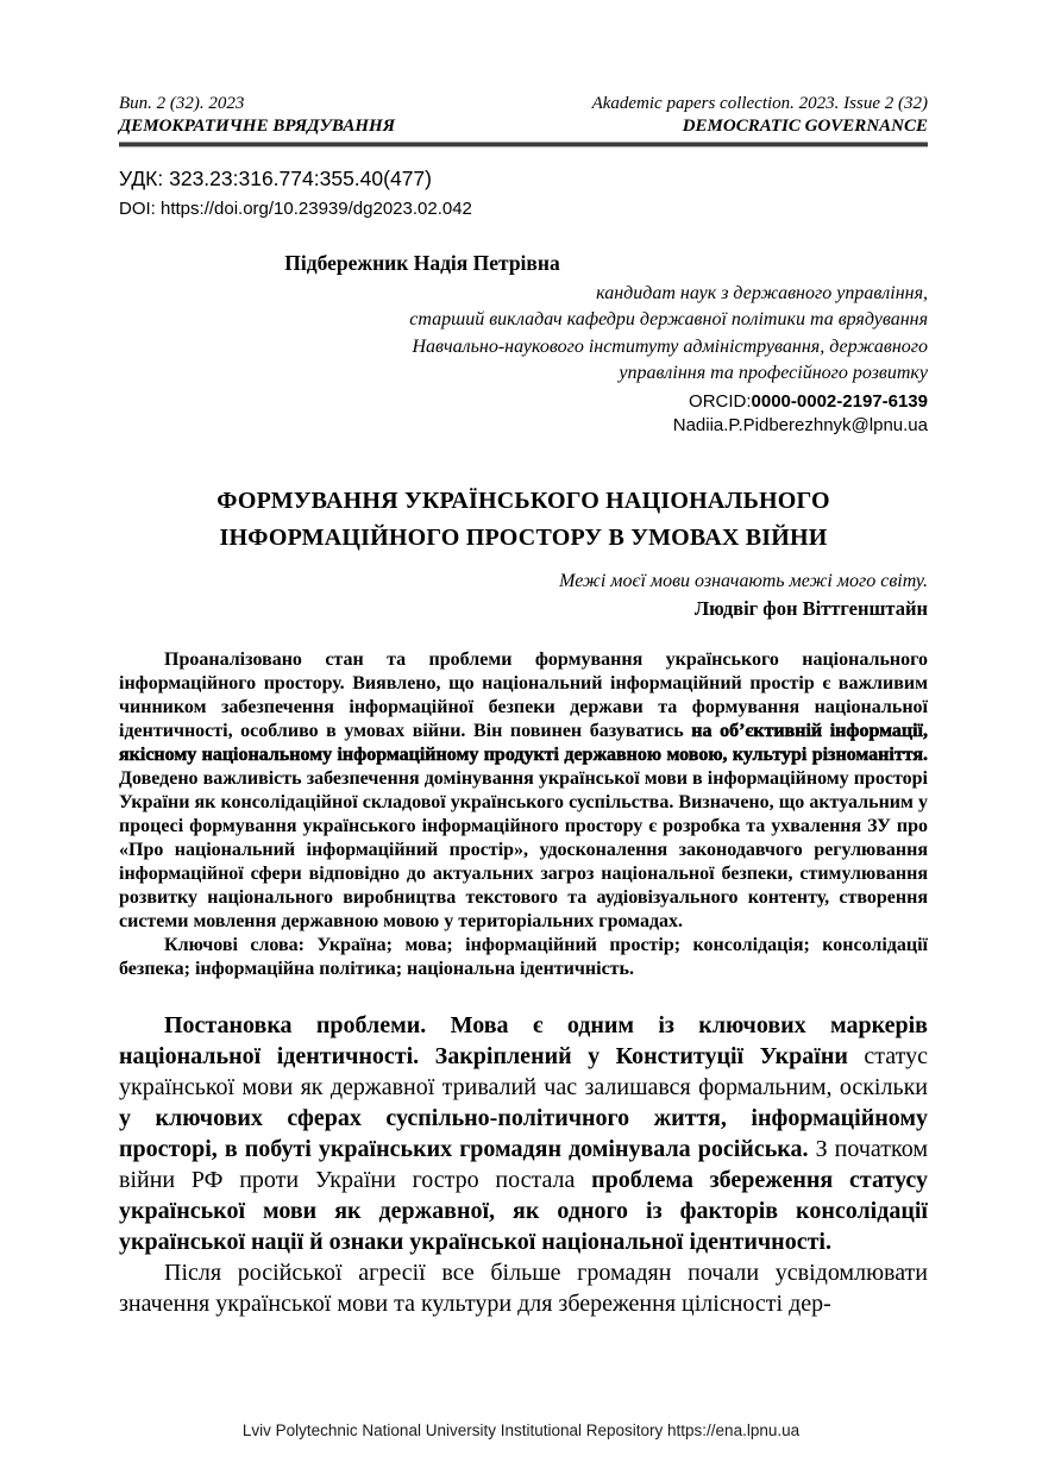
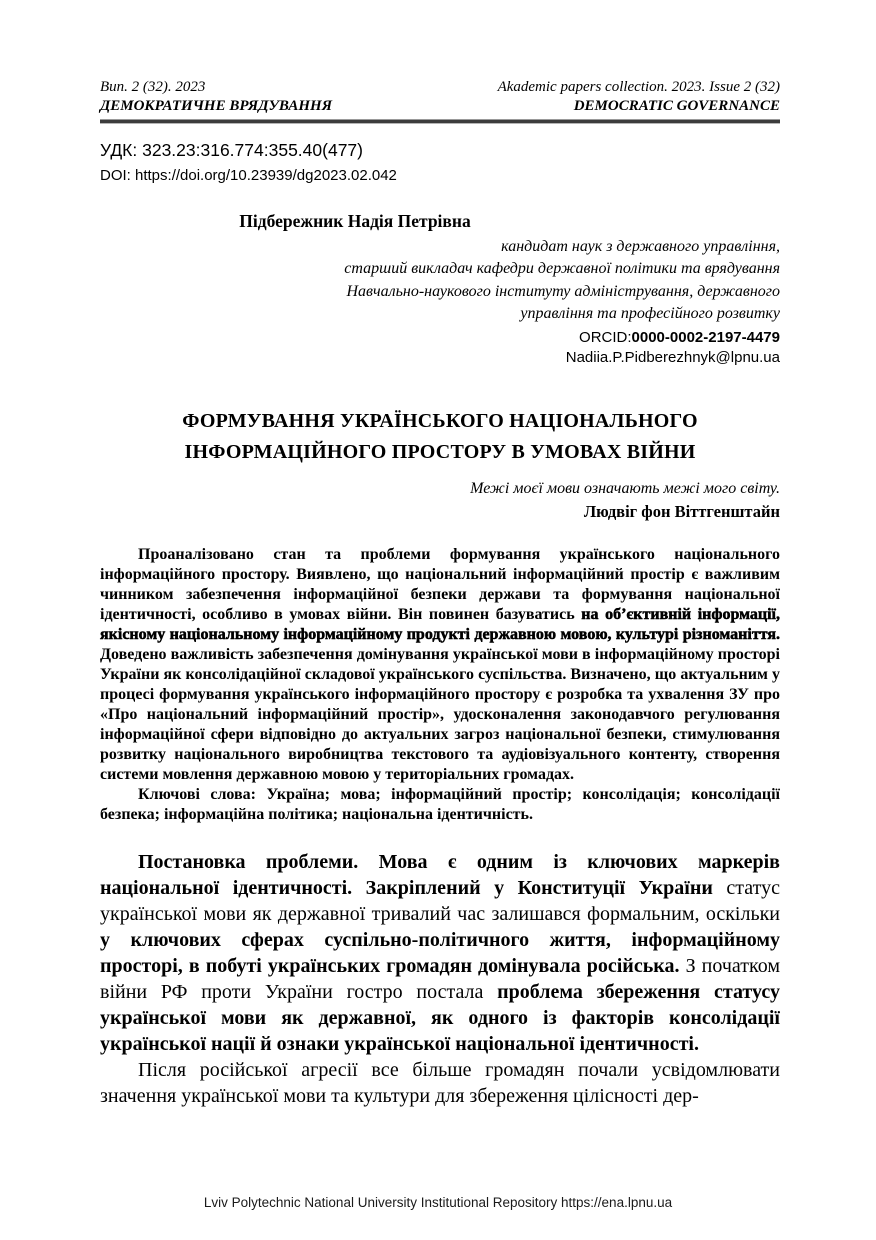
  Вип. 2 (32). 2023
  ДЕМОКРАТИЧНЕ ВРЯДУВАННЯ
  Akademic papers collection. 2023. Issue 2 (32)
  DEMOCRATIC GOVERNANCE
  УДК: 323.23:316.774:355.40(477)
  DOI: https://doi.org/10.23939/dg2023.02.042
  Підбережник Надія Петрівна
  кандидат наук з державного управління,
  старший викладач кафедри державної політики та врядування
  Навчально-наукового інституту адміністрування, державного
  управління та професійного розвитку
- ORCID:0000-0002-2197-6139
+ ORCID:0000-0002-2197-4479
  Nadiia.P.Pidberezhnyk@lpnu.ua
  ФОРМУВАННЯ УКРАЇНСЬКОГО НАЦІОНАЛЬНОГО
  ІНФОРМАЦІЙНОГО ПРОСТОРУ В УМОВАХ ВІЙНИ
  Межі моєї мови означають межі мого світу.
  Людвіг фон Віттгенштайн
  Проаналізовано стан та проблеми формування українського національного інформаційного простору. Виявлено, що національний інформаційний простір є важливим чинником забезпечення інформаційної безпеки держави та формування національної ідентичності, особливо в умовах війни. Він повинен базуватись на об’єктивній інформації, якісному національному інформаційному продукті державною мовою, культурі різноманіття. Доведено важливість забезпечення домінування української мови в інформаційному просторі України як консолідаційної складової українського суспільства. Визначено, що актуальним у процесі формування українського інформаційного простору є розробка та ухвалення ЗУ про «Про національний інформаційний простір», удосконалення законодавчого регулювання інформаційної сфери відповідно до актуальних загроз національної безпеки, стимулювання розвитку національного виробництва текстового та аудіовізуального контенту, створення системи мовлення державною мовою у територіальних громадах.
  Ключові слова: Україна; мова; інформаційний простір; консолідація; консолідації безпека; інформаційна політика; національна ідентичність.
  Постановка проблеми. Мова є одним із ключових маркерів національної ідентичності. Закріплений у Конституції України статус української мови як державної тривалий час залишався формальним, оскільки у ключових сферах суспільно-політичного життя, інформаційному просторі, в побуті українських громадян домінувала російська. З початком війни РФ проти України гостро постала проблема збереження статусу української мови як державної, як одного із факторів консолідації української нації й ознаки української національної ідентичності.
  Після російської агресії все більше громадян почали усвідомлювати значення української мови та культури для збереження цілісності дер-
  Lviv Polytechnic National University Institutional Repository https://ena.lpnu.ua
